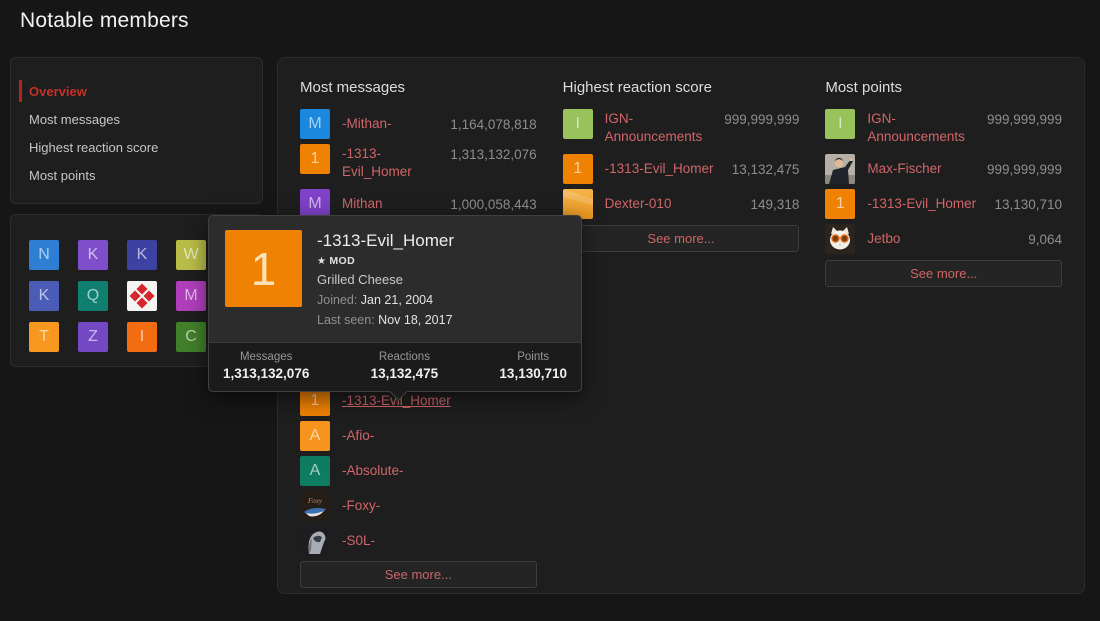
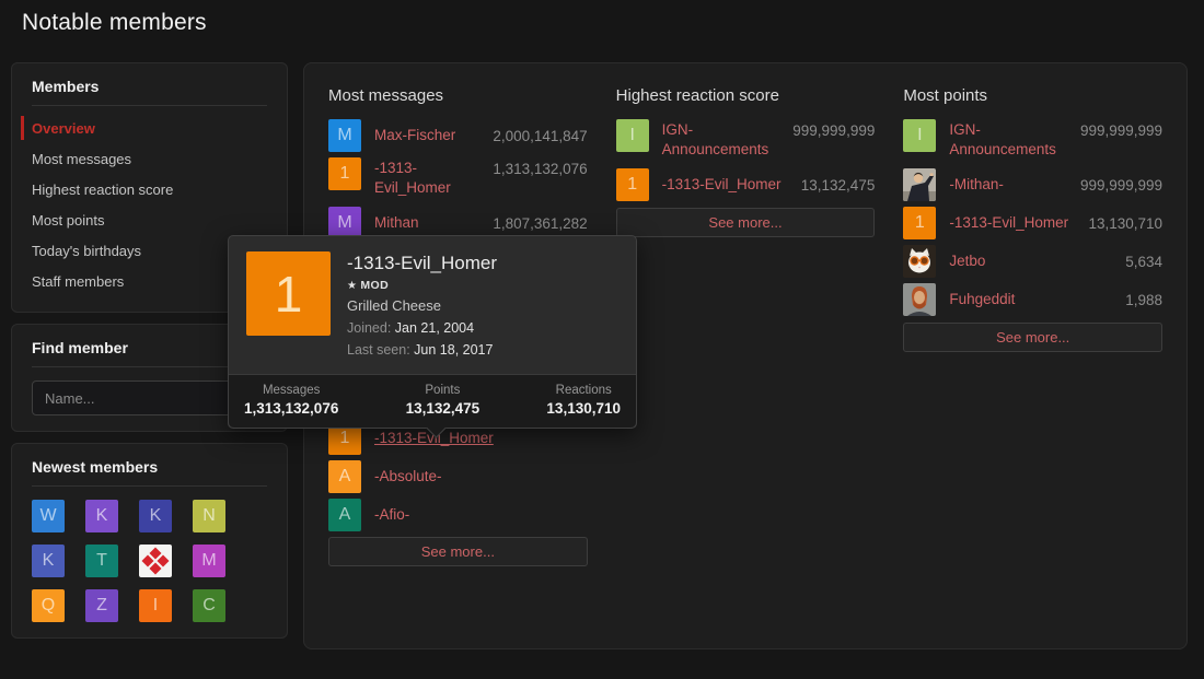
  Notable members
+ Members
  Overview
  Most messages
  Highest reaction score
  Most points
+ Today's birthdays
+ Staff members
+ Find member
+ Name...
+ Newest members
- N
+ W
  K
  K
- W
+ N
  K
- Q
+ T
  M
- T
+ Q
  Z
  I
  C
  Most messages
  M
- -Mithan-
+ Max-Fischer
- 1,164,078,818
+ 2,000,141,847
  1
  -1313-Evil_Homer
  1,313,132,076
  M
  Mithan
- 1,000,058,443
+ 1,807,361,282
  1
  -1313-Evl_Homer
  A
- -Afio-
+ -Absolute-
  A
- -Absolute-
+ -Afio-
- Foxy
- -Foxy-
- -S0L-
  See more...
  Highest reaction score
  I
  IGN-Announcements
  999,999,999
  1
  -1313-Evil_Homer
  13,132,475
- Dexter-010
- 149,318
  See more...
  Most points
  I
  IGN-Announcements
  999,999,999
- Max-Fischer
+ -Mithan-
  999,999,999
  1
  -1313-Evil_Homer
  13,130,710
  Jetbo
- 9,064
+ 5,634
+ Fuhgeddit
+ 1,988
  See more...
  1
  -1313-Evil_Homer
  ★ MOD
  Grilled Cheese
  Joined: Jan 21, 2004
- Last seen: Nov 18, 2017
+ Last seen: Jun 18, 2017
  Messages
  1,313,132,076
- Reactions
+ Points
  13,132,475
- Points
+ Reactions
  13,130,710
